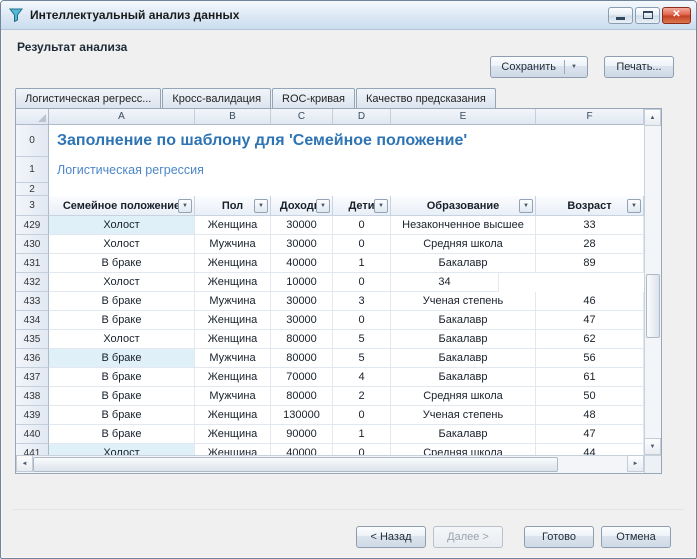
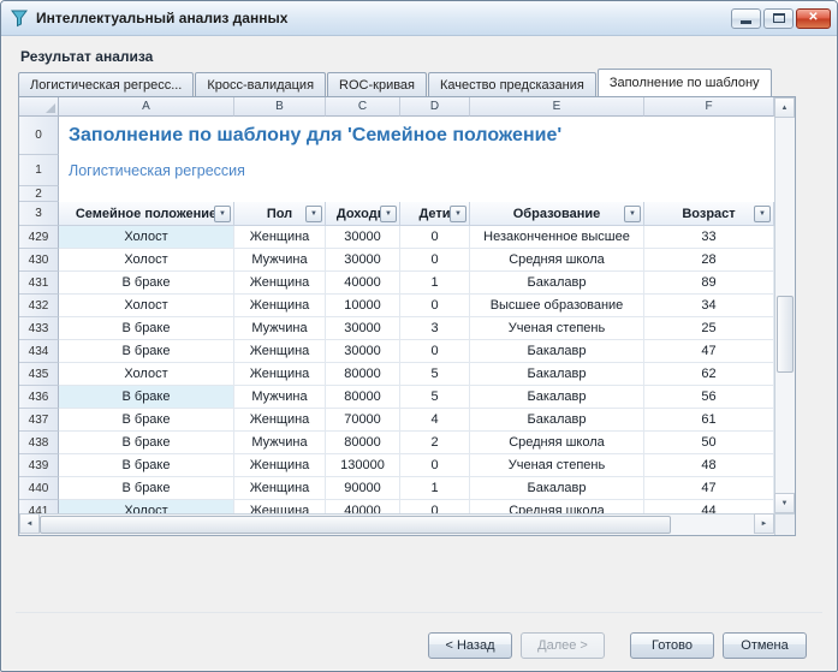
  Интеллектуальный анализ данных
  ✕
  Результат анализа
- Сохранить
- Печать...
  Логистическая регресс...
  Кросс-валидация
  ROC-кривая
  Качество предсказания
+ Заполнение по шаблону
  A
  B
  C
  D
  E
  F
  0
  Заполнение по шаблону для 'Семейное положение'
  1
  Логистическая регрессия
  2
  3
  Семейное положени
  Пол
  Доход
  Дети
  Образование
  Возраст
  429
  Холост
  Женщина
  30000
  0
  Незаконченное высшее
  33
  430
  Холост
  Мужчина
  30000
  0
  Средняя школа
  28
  431
  В браке
  Женщина
  40000
  1
  Бакалавр
  89
  432
  Холост
  Женщина
  10000
  0
+ Высшее образование
  34
  433
  В браке
  Мужчина
  30000
  3
  Ученая степень
- 46
+ 25
  434
  В браке
  Женщина
  30000
  0
  Бакалавр
  47
  435
  Холост
  Женщина
  80000
  5
  Бакалавр
  62
  436
  В браке
  Мужчина
  80000
  5
  Бакалавр
  56
  437
  В браке
  Женщина
  70000
  4
  Бакалавр
  61
  438
  В браке
  Мужчина
  80000
  2
  Средняя школа
  50
  439
  В браке
  Женщина
  130000
  0
  Ученая степень
  48
  440
  В браке
  Женщина
  90000
  1
  Бакалавр
  47
  441
  Холост
  Женщина
  40000
  0
  Средняя школа
  44
  < Назад
  Далее >
  Готово
  Отмена
